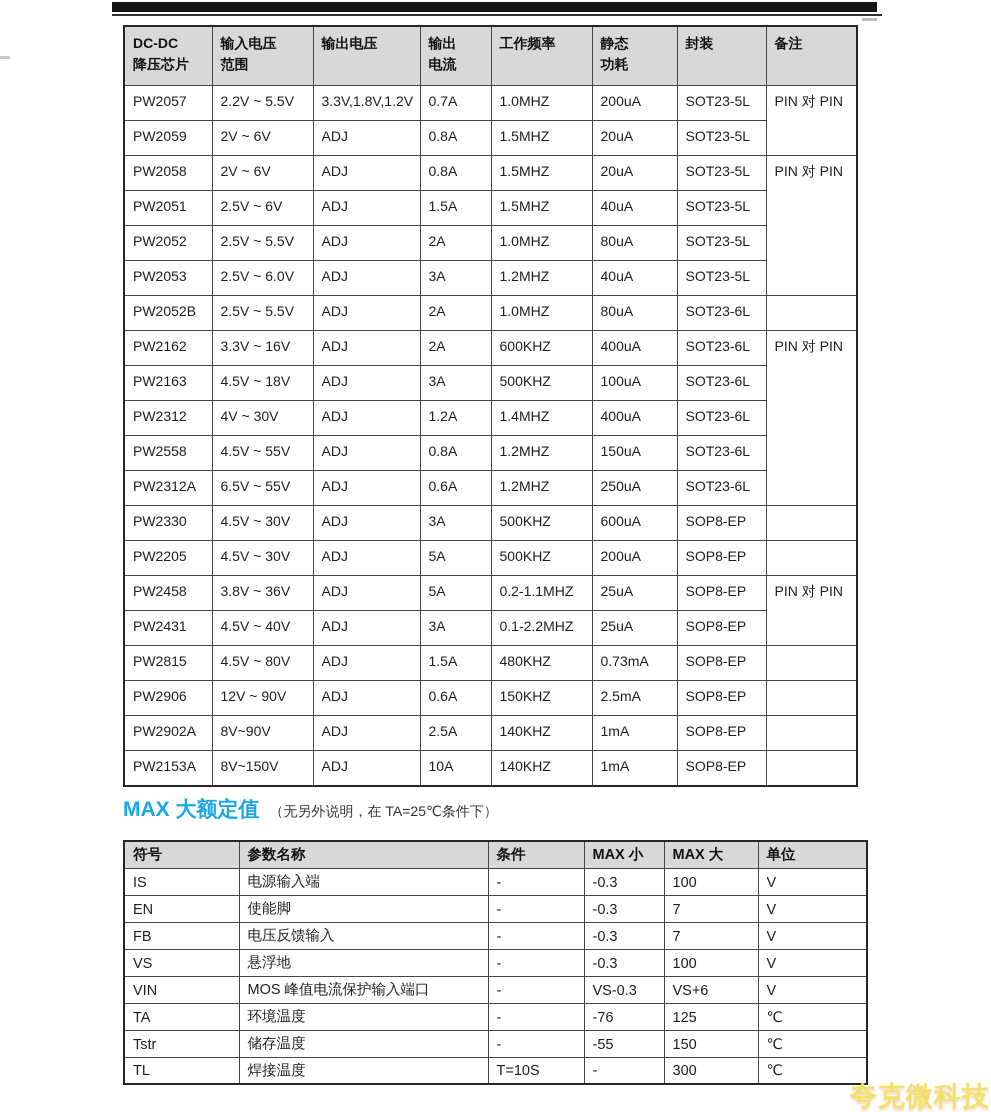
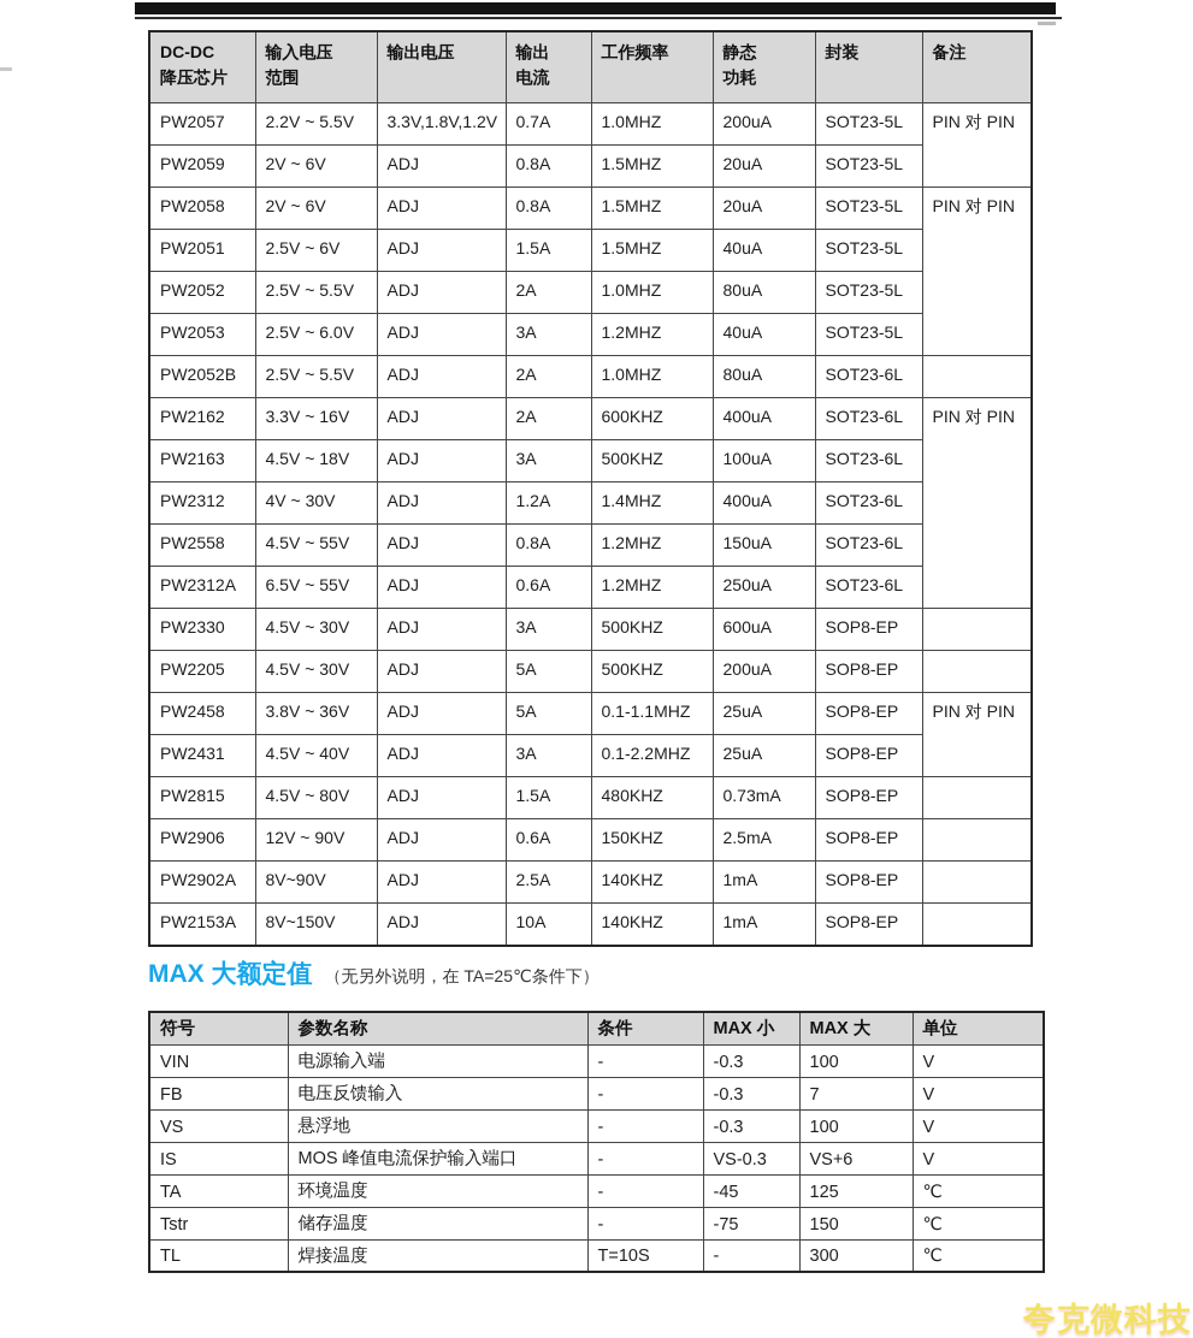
  DC-DC降压芯片	输入电压范围	输出电压	输出电流	工作频率	静态功耗	封装	备注
  PW2057	2.2V ~ 5.5V	3.3V,1.8V,1.2V	0.7A	1.0MHZ	200uA	SOT23-5L	PIN 对 PIN
  PW2059	2V ~ 6V	ADJ	0.8A	1.5MHZ	20uA	SOT23-5L
  PW2058	2V ~ 6V	ADJ	0.8A	1.5MHZ	20uA	SOT23-5L	PIN 对 PIN
  PW2051	2.5V ~ 6V	ADJ	1.5A	1.5MHZ	40uA	SOT23-5L
  PW2052	2.5V ~ 5.5V	ADJ	2A	1.0MHZ	80uA	SOT23-5L
  PW2053	2.5V ~ 6.0V	ADJ	3A	1.2MHZ	40uA	SOT23-5L
  PW2052B	2.5V ~ 5.5V	ADJ	2A	1.0MHZ	80uA	SOT23-6L
  PW2162	3.3V ~ 16V	ADJ	2A	600KHZ	400uA	SOT23-6L	PIN 对 PIN
  PW2163	4.5V ~ 18V	ADJ	3A	500KHZ	100uA	SOT23-6L
  PW2312	4V ~ 30V	ADJ	1.2A	1.4MHZ	400uA	SOT23-6L
  PW2558	4.5V ~ 55V	ADJ	0.8A	1.2MHZ	150uA	SOT23-6L
  PW2312A	6.5V ~ 55V	ADJ	0.6A	1.2MHZ	250uA	SOT23-6L
  PW2330	4.5V ~ 30V	ADJ	3A	500KHZ	600uA	SOP8-EP
  PW2205	4.5V ~ 30V	ADJ	5A	500KHZ	200uA	SOP8-EP
- PW2458	3.8V ~ 36V	ADJ	5A	0.2-1.1MHZ	25uA	SOP8-EP	PIN 对 PIN
+ PW2458	3.8V ~ 36V	ADJ	5A	0.1-1.1MHZ	25uA	SOP8-EP	PIN 对 PIN
  PW2431	4.5V ~ 40V	ADJ	3A	0.1-2.2MHZ	25uA	SOP8-EP
  PW2815	4.5V ~ 80V	ADJ	1.5A	480KHZ	0.73mA	SOP8-EP
  PW2906	12V ~ 90V	ADJ	0.6A	150KHZ	2.5mA	SOP8-EP
  PW2902A	8V~90V	ADJ	2.5A	140KHZ	1mA	SOP8-EP
  PW2153A	8V~150V	ADJ	10A	140KHZ	1mA	SOP8-EP
  MAX 大额定值 （无另外说明，在 TA=25℃条件下）
  符号	参数名称	条件	MAX 小	MAX 大	单位
- IS	电源输入端	-	-0.3	100	V
+ VIN	电源输入端	-	-0.3	100	V
- EN	使能脚	-	-0.3	7	V
  FB	电压反馈输入	-	-0.3	7	V
  VS	悬浮地	-	-0.3	100	V
- VIN	MOS 峰值电流保护输入端口	-	VS-0.3	VS+6	V
+ IS	MOS 峰值电流保护输入端口	-	VS-0.3	VS+6	V
- TA	环境温度	-	-76	125	℃
+ TA	环境温度	-	-45	125	℃
- Tstr	储存温度	-	-55	150	℃
+ Tstr	储存温度	-	-75	150	℃
  TL	焊接温度	T=10S	-	300	℃
  夸克微科技
